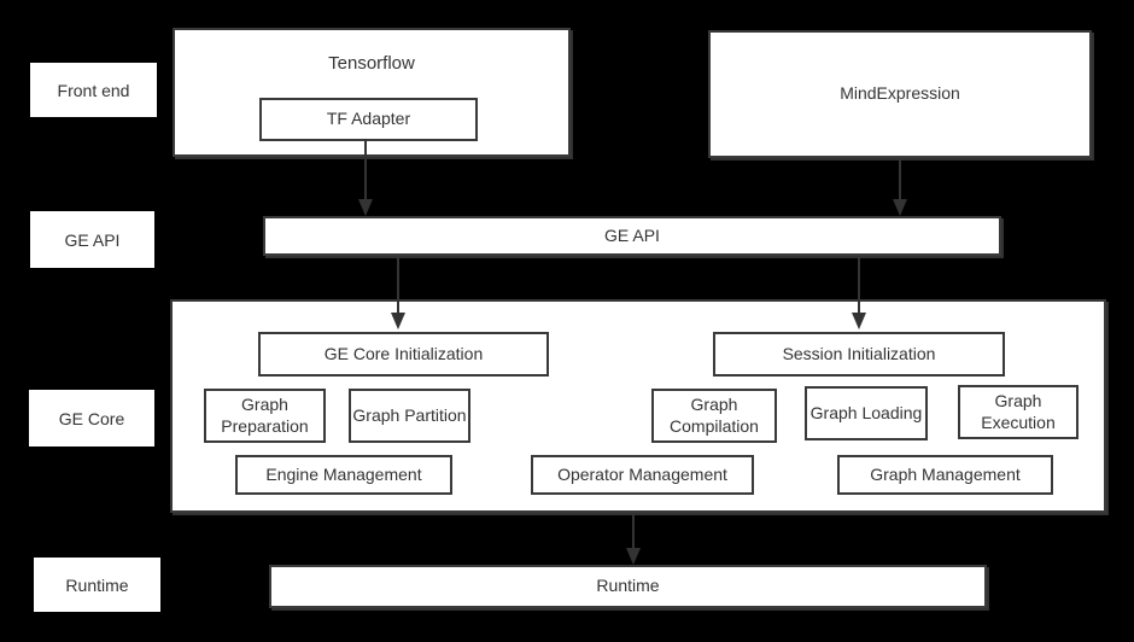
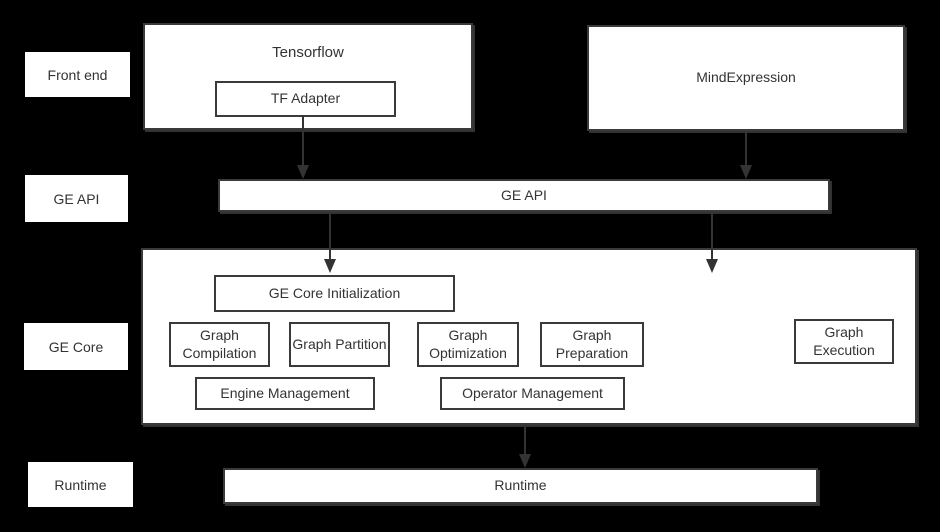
  Front end
  GE API
  GE Core
  Runtime
  Tensorflow
  TF Adapter
  MindExpression
  GE API
  GE Core Initialization
- Session Initialization
- Graph Preparation
+ Graph Compilation
  Graph Partition
+ Graph Optimization
- Graph Compilation
+ Graph Preparation
- Graph Loading
  Graph Execution
  Engine Management
  Operator Management
- Graph Management
  Runtime
